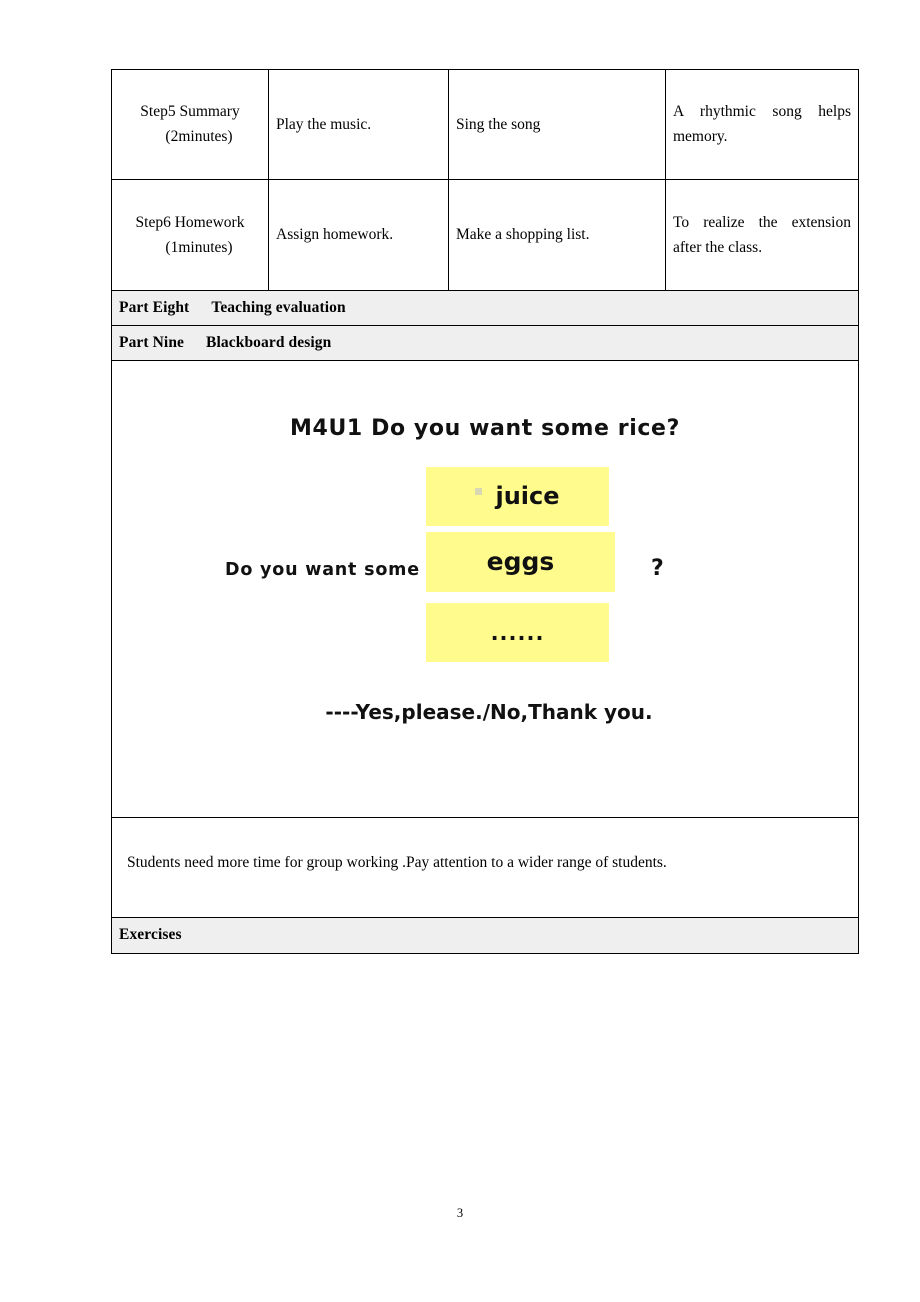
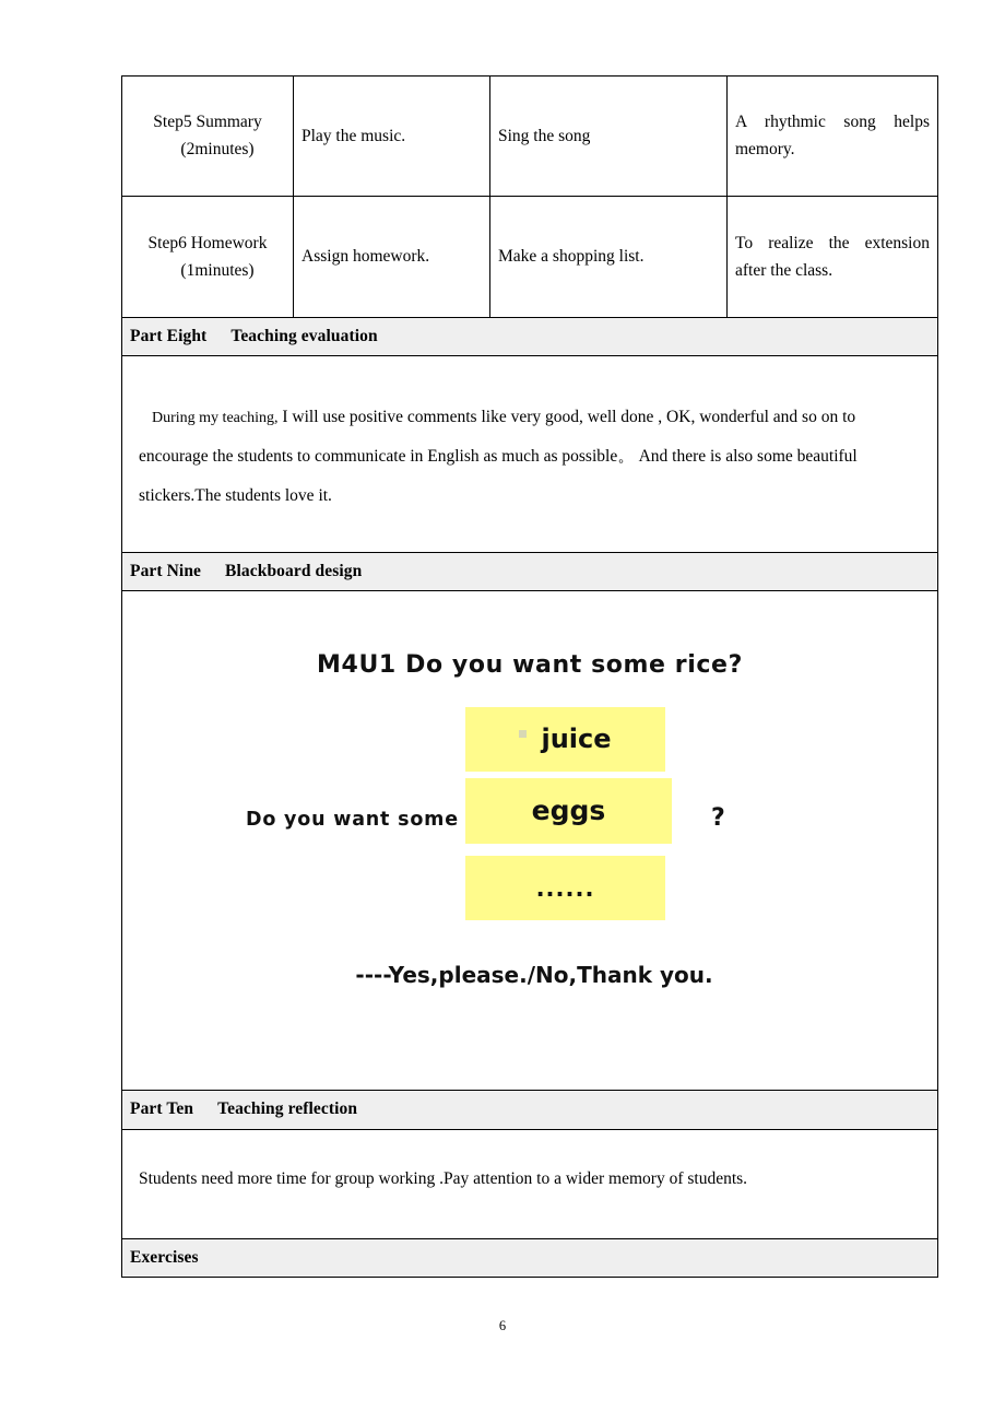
  Step5 Summary(2minutes)	Play the music.	Sing the song	A rhythmic song helps memory.
  Step6 Homework(1minutes)	Assign homework.	Make a shopping list.	To realize the extension after the class.
  Part Eight Teaching evaluation
+ During my teaching, I will use positive comments like very good, well done , OK, wonderful and so on to encourage the students to communicate in English as much as possible。 And there is also some beautiful stickers.The students love it.
  Part Nine Blackboard design
  M4U1 Do you want some rice? Do you want some juice eggs ...... ? ----Yes,please./No,Thank you.
+ Part Ten Teaching reflection
- Students need more time for group working .Pay attention to a wider range of students.
+ Students need more time for group working .Pay attention to a wider memory of students.
  Exercises
- 3
+ 6
